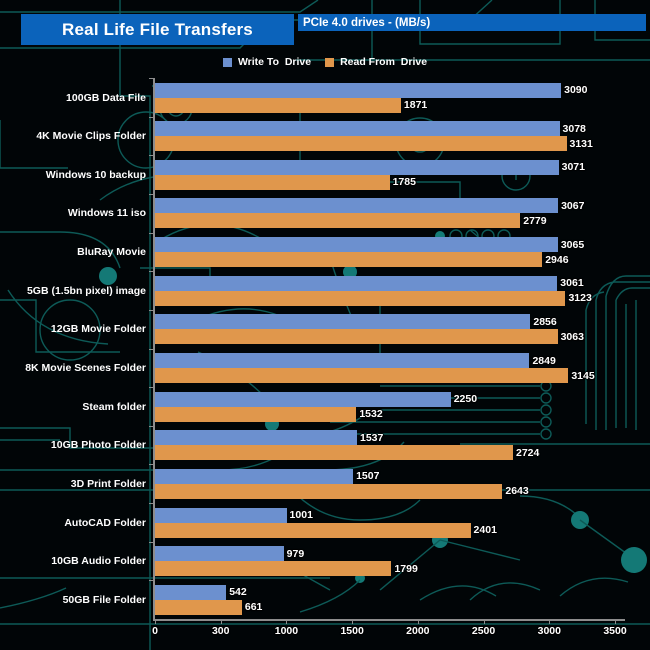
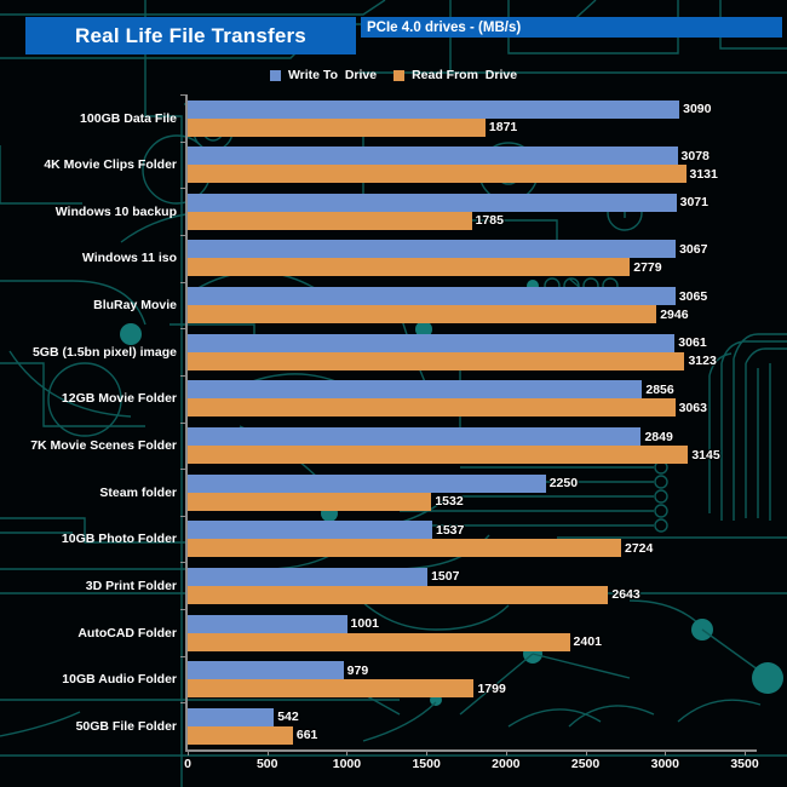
  Real Life File Transfers
  PCIe 4.0 drives - (MB/s)
  Write To Drive
  Read From Drive
  100GB Data File
  3090
  1871
  4K Movie Clips Folder
  3078
  3131
  Windows 10 backup
  3071
  1785
  Windows 11 iso
  3067
  2779
  BluRay Movie
  3065
  2946
  5GB (1.5bn pixel) image
  3061
  3123
  12GB Movie Folder
  2856
  3063
- 8K Movie Scenes Folder
+ 7K Movie Scenes Folder
  2849
  3145
  Steam folder
  2250
  1532
  10GB Photo Folder
  1537
  2724
  3D Print Folder
  1507
  2643
  AutoCAD Folder
  1001
  2401
  10GB Audio Folder
  979
  1799
  50GB File Folder
  542
  661
  0
- 300
+ 500
  1000
  1500
  2000
  2500
  3000
  3500
